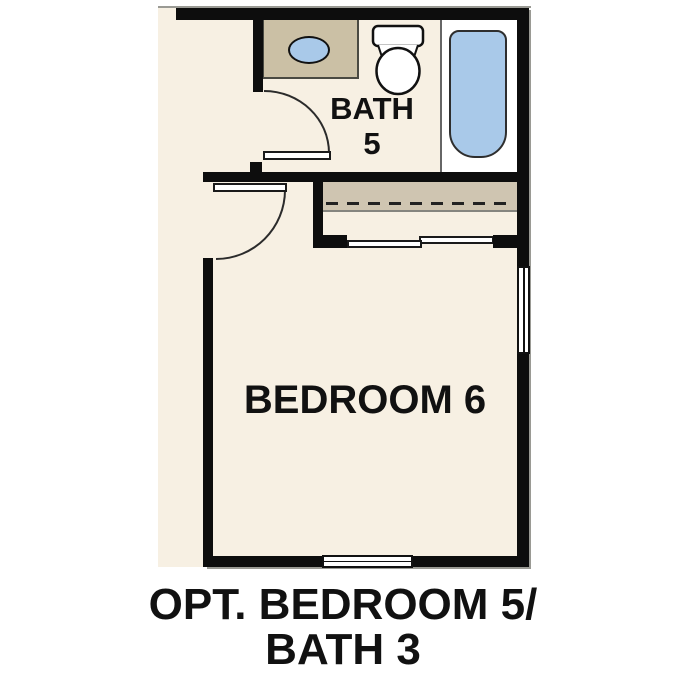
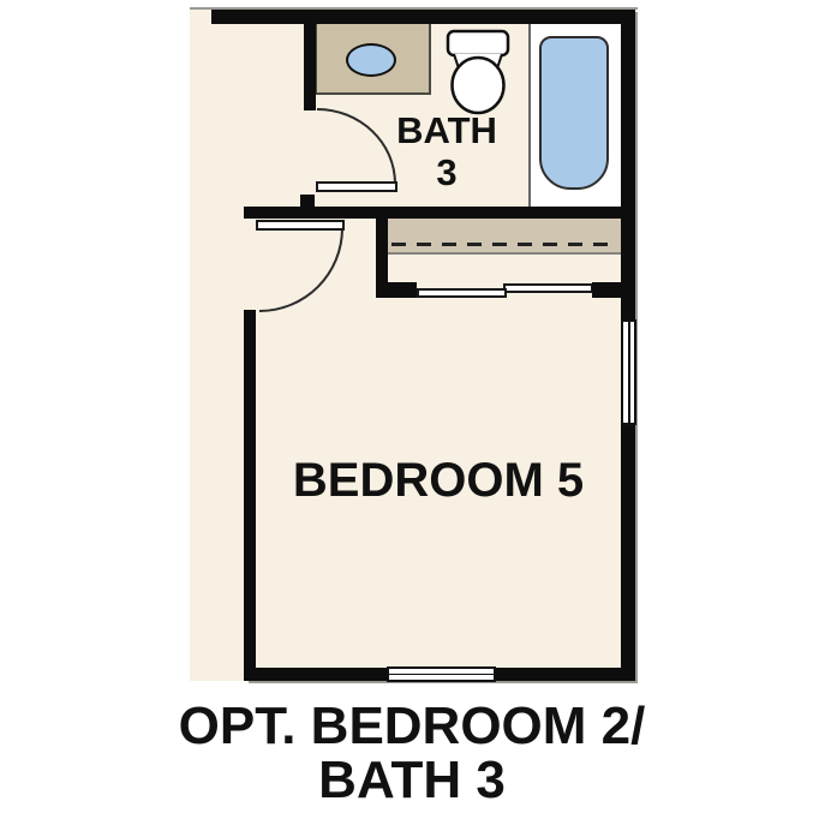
  BATH
- 5
+ 3
- BEDROOM 6
+ BEDROOM 5
- OPT. BEDROOM 5/
+ OPT. BEDROOM 2/
  BATH 3
